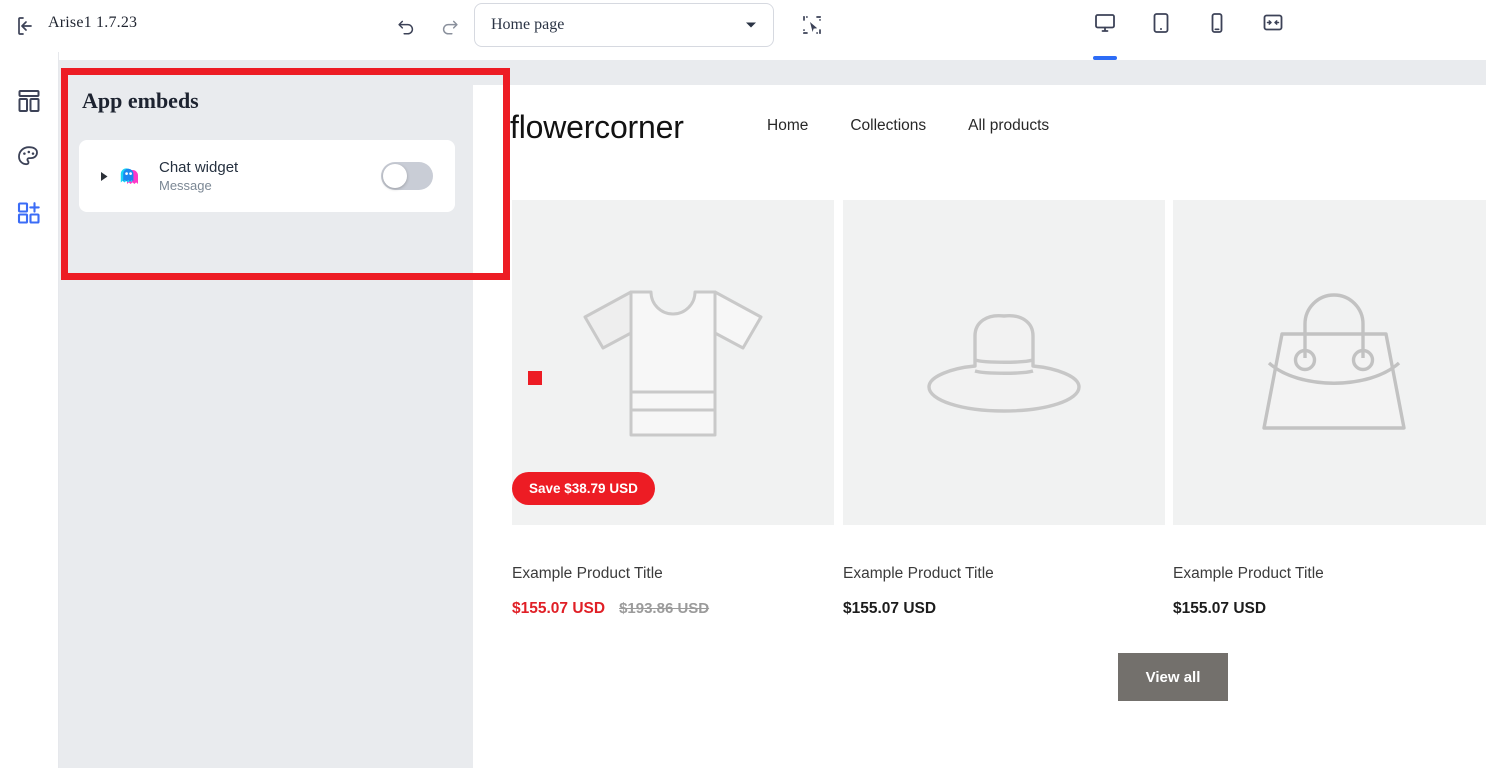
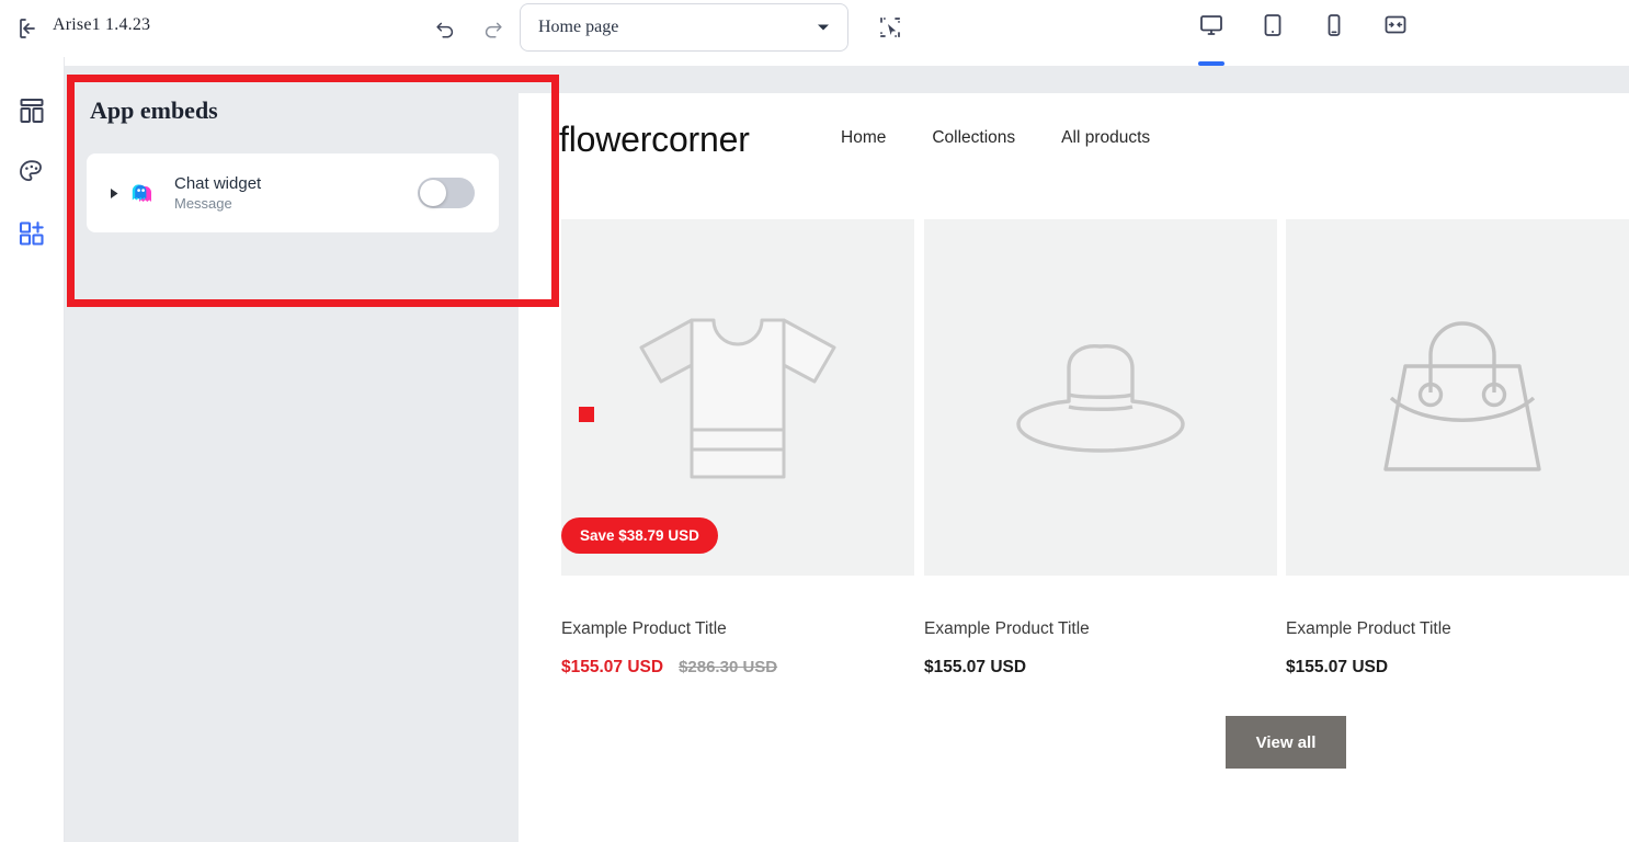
- Arise1 1.7.23
+ Arise1 1.4.23
  Home page
  App embeds
  Chat widget
  Message
  flowercorner
  Home
  Collections
  All products
  Save $38.79 USD
  Example Product Title
  $155.07 USD
- $193.86 USD
+ $286.30 USD
  Example Product Title
  $155.07 USD
  Example Product Title
  $155.07 USD
  View all
